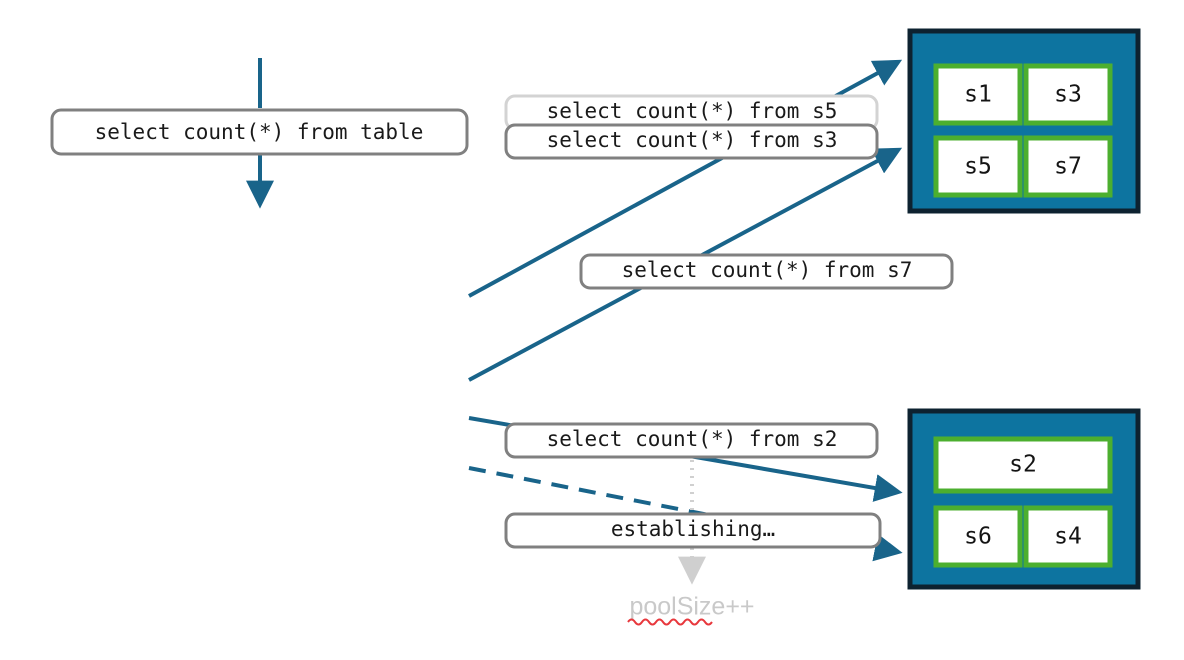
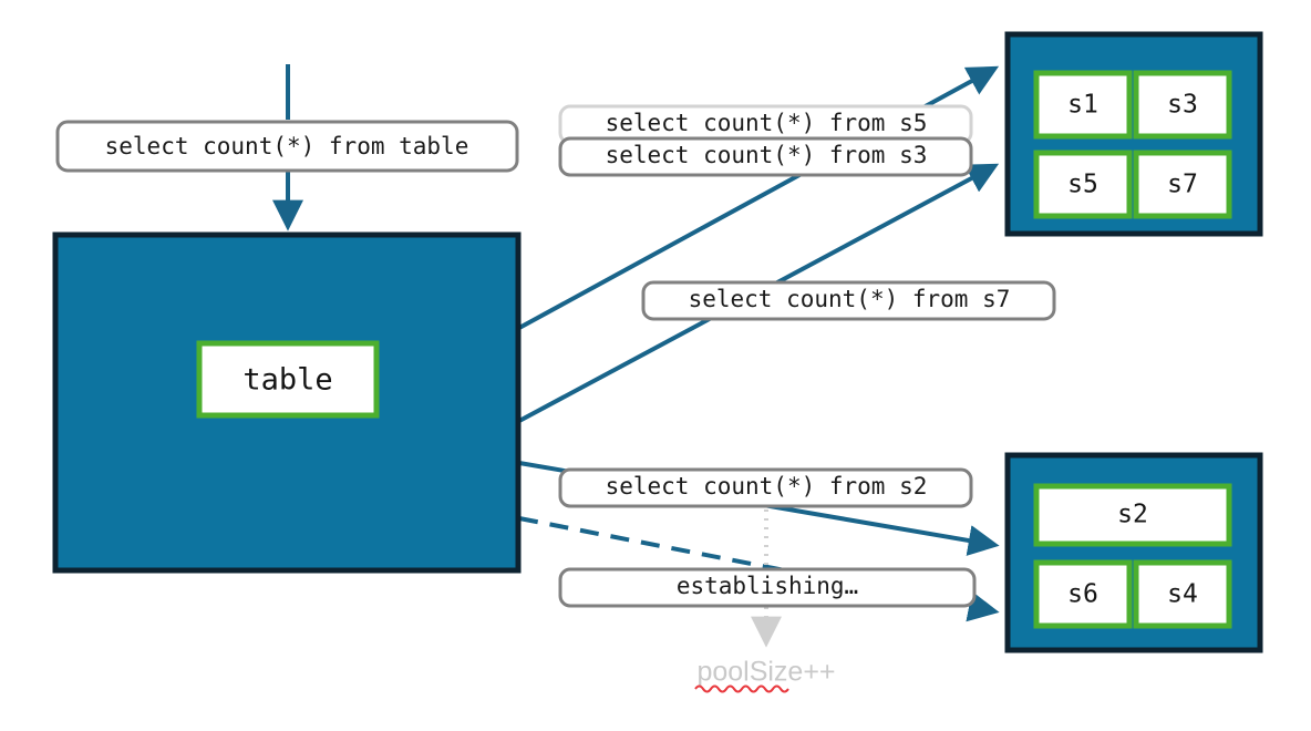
+ table
  s1
  s3
  s5
  s7
  s2
  s6
  s4
  select count(*) from table
  select count(*) from s5
  select count(*) from s3
  select count(*) from s7
  select count(*) from s2
  establishing…
  poolSize++
